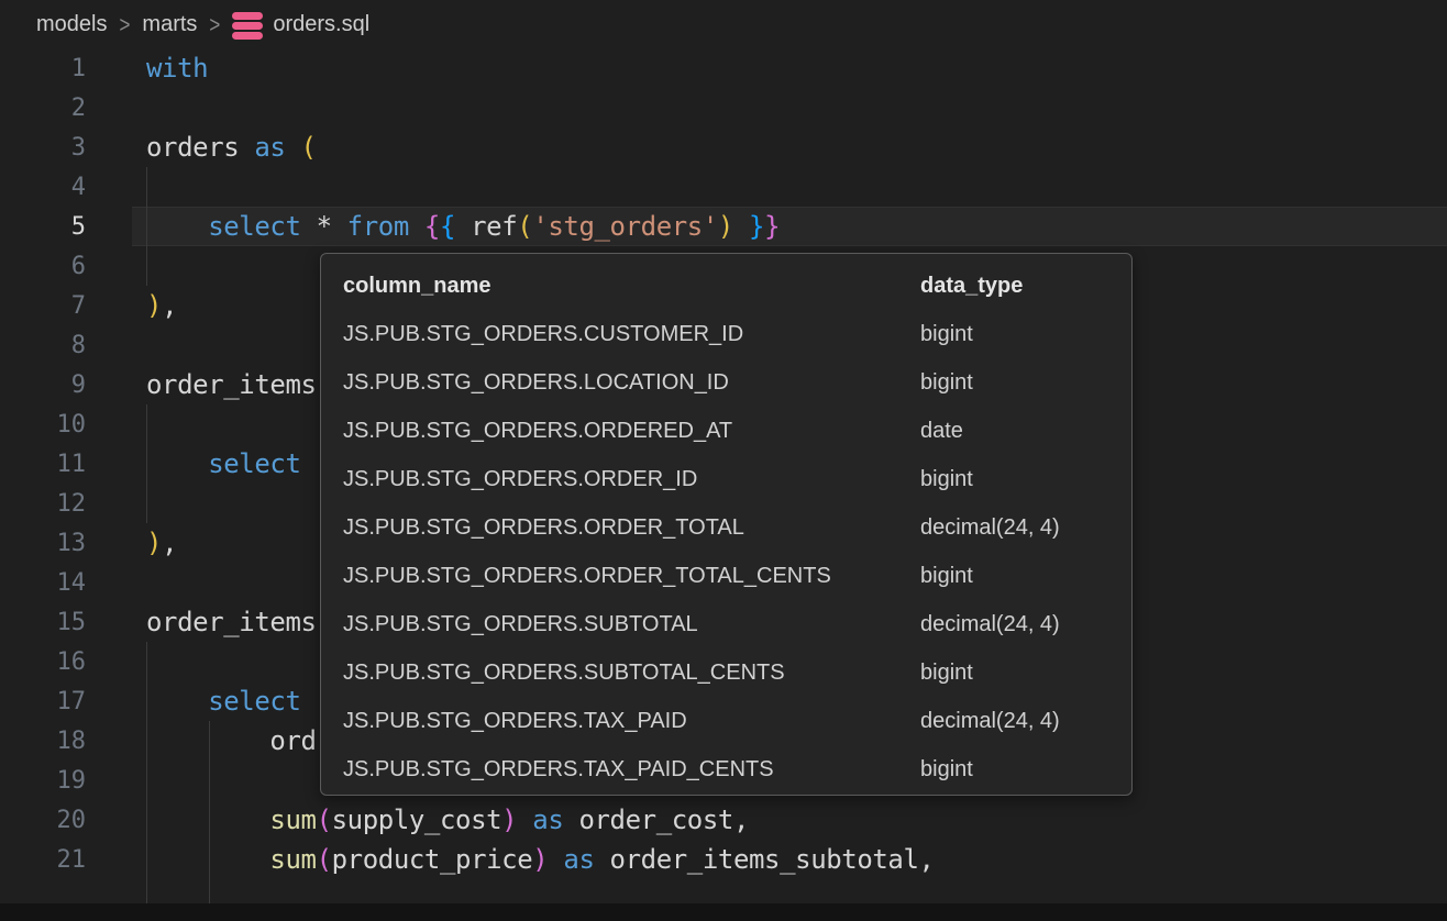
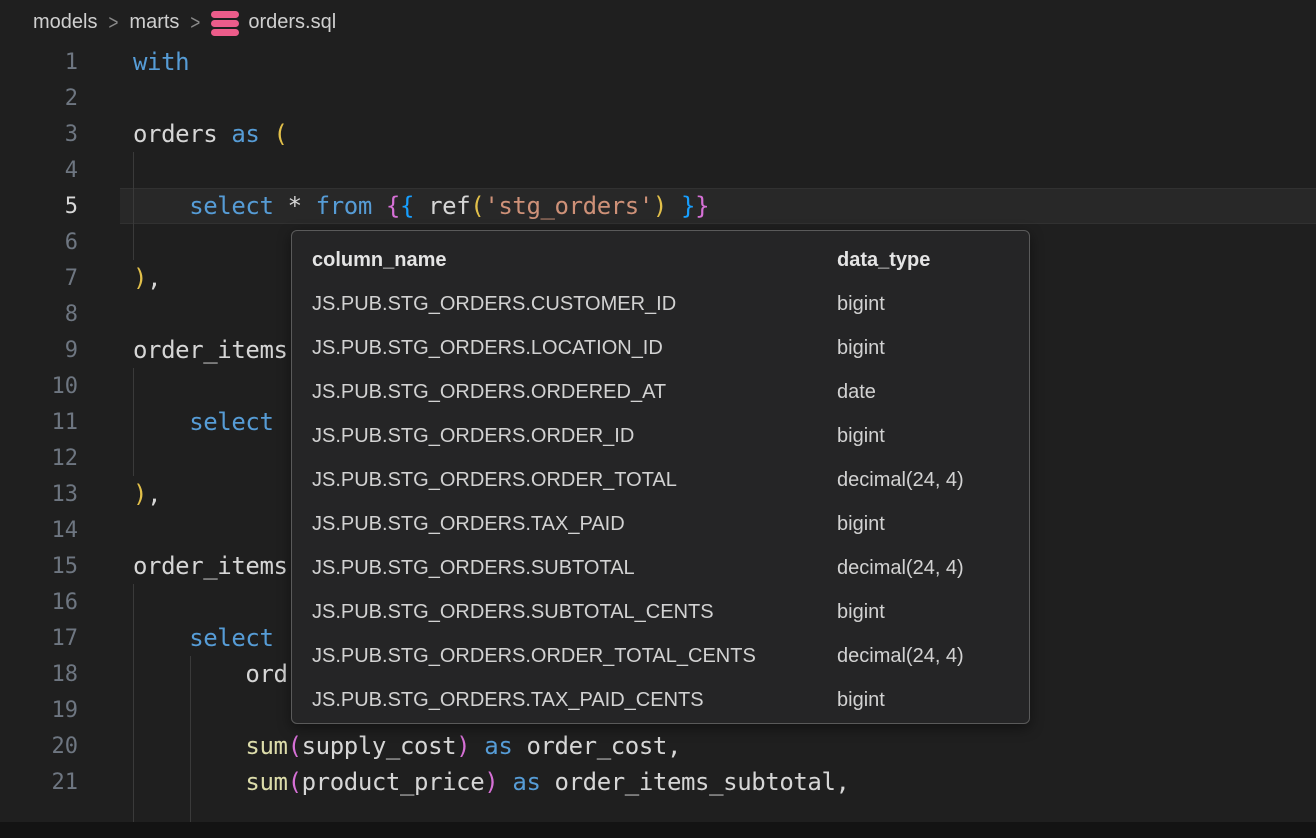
  models
  >
  marts
  >
  orders.sql
  1
  with
  2
  3
  orders as (
  4
  5
  select * from {{ ref('stg_orders') }}
  6
  7
  ),
  8
  9
  order_items
  10
  11
  select
  12
  13
  ),
  14
  15
  order_items
  16
  17
  select
  18
  ord
  19
  20
  sum(supply_cost) as order_cost,
  21
  sum(product_price) as order_items_subtotal,
  column_name
  data_type
  JS.PUB.STG_ORDERS.CUSTOMER_ID
  bigint
  JS.PUB.STG_ORDERS.LOCATION_ID
  bigint
  JS.PUB.STG_ORDERS.ORDERED_AT
  date
  JS.PUB.STG_ORDERS.ORDER_ID
  bigint
  JS.PUB.STG_ORDERS.ORDER_TOTAL
  decimal(24, 4)
- JS.PUB.STG_ORDERS.ORDER_TOTAL_CENTS
+ JS.PUB.STG_ORDERS.TAX_PAID
  bigint
  JS.PUB.STG_ORDERS.SUBTOTAL
  decimal(24, 4)
  JS.PUB.STG_ORDERS.SUBTOTAL_CENTS
  bigint
- JS.PUB.STG_ORDERS.TAX_PAID
+ JS.PUB.STG_ORDERS.ORDER_TOTAL_CENTS
  decimal(24, 4)
  JS.PUB.STG_ORDERS.TAX_PAID_CENTS
  bigint
